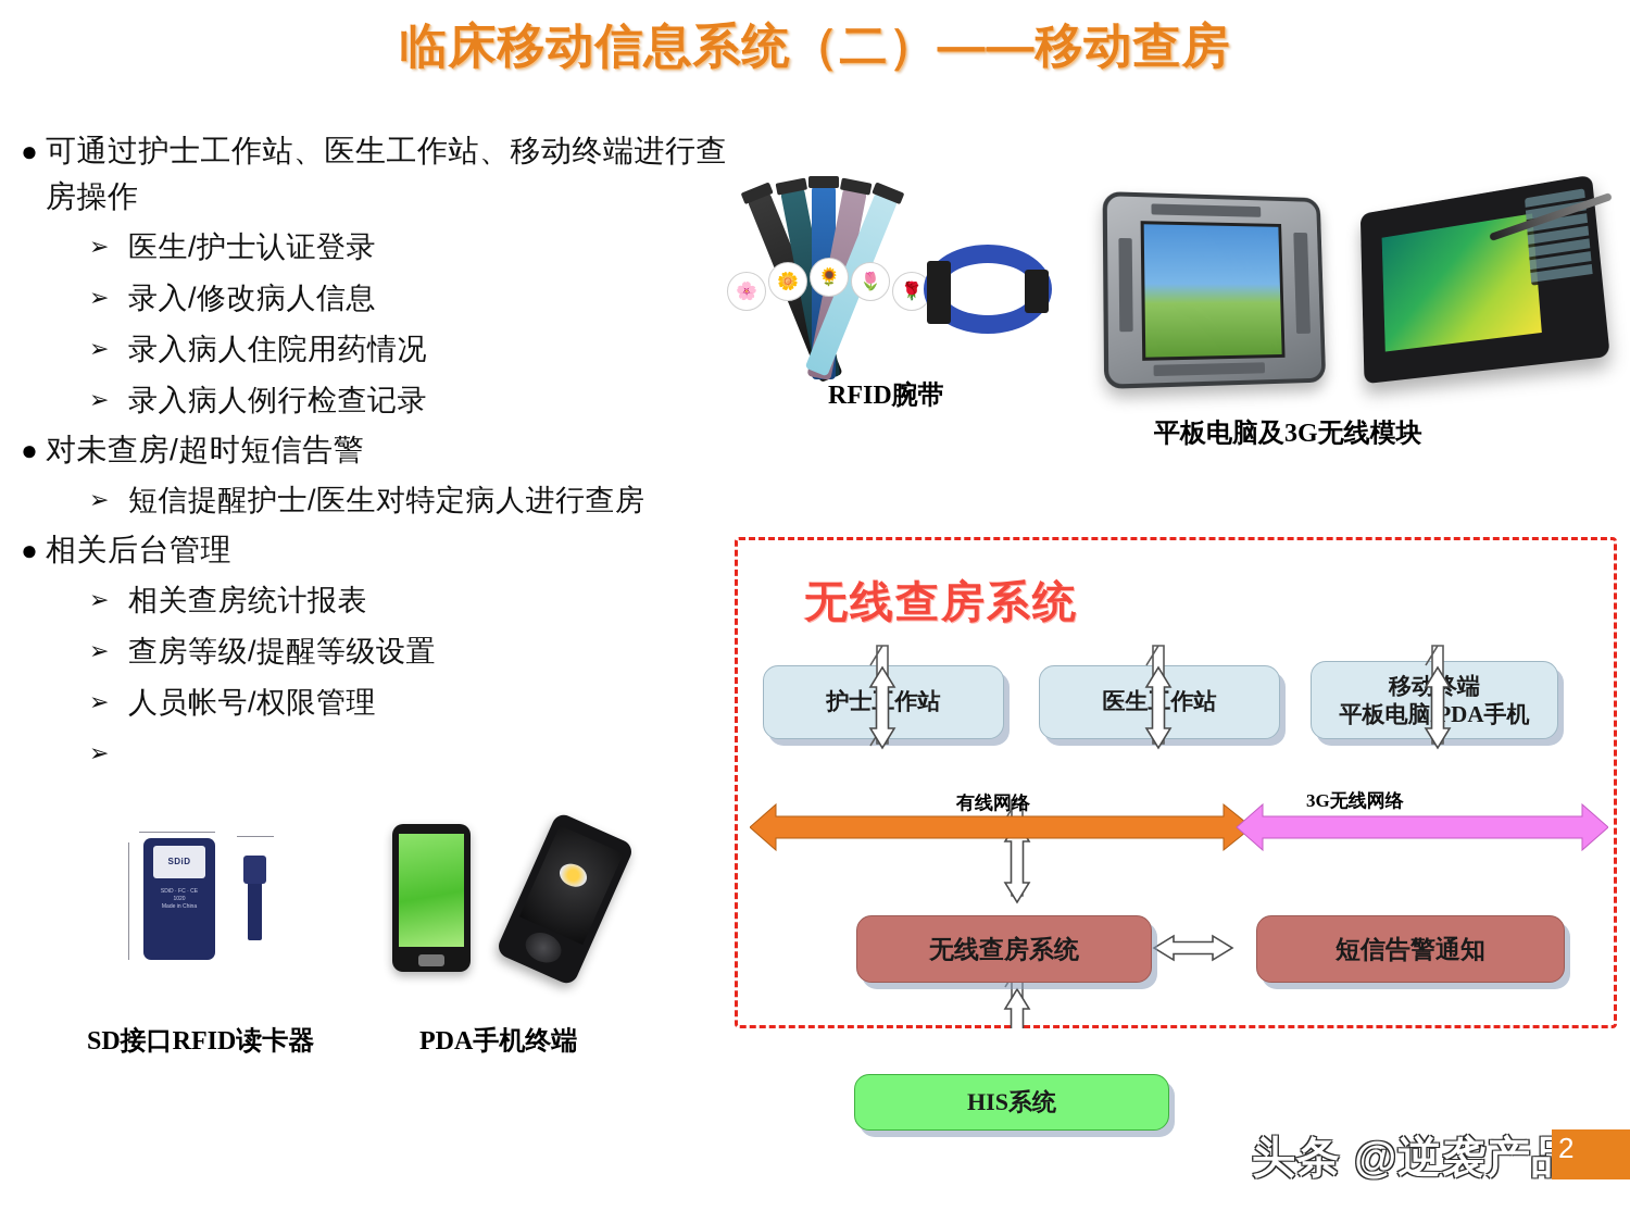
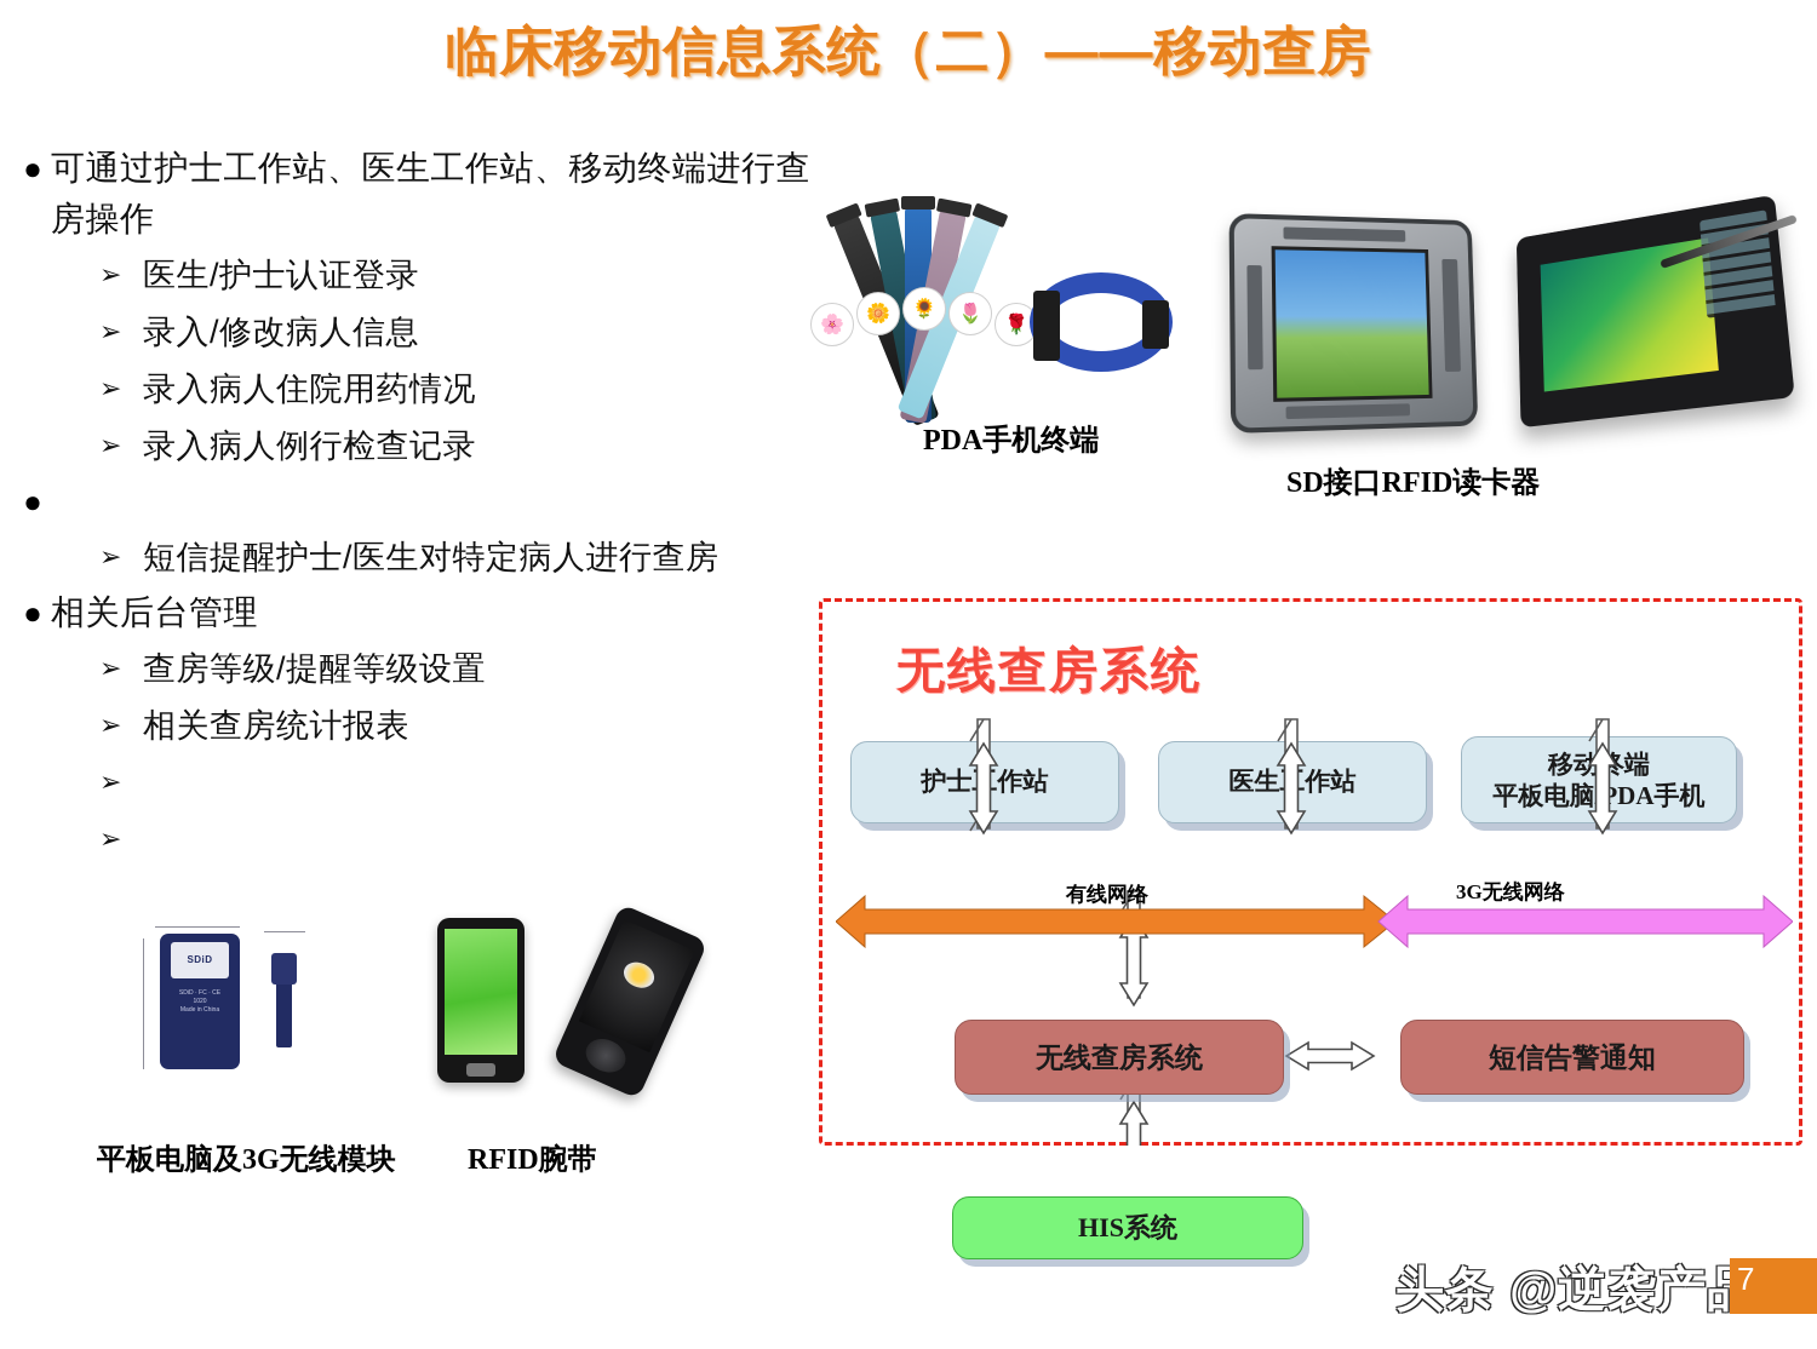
  临床移动信息系统（二）——移动查房
  ●
  可通过护士工作站、医生工作站、移动终端进行查房操作
  ➢
  医生/护士认证登录
  ➢
  录入/修改病人信息
  ➢
  录入病人住院用药情况
  ➢
  录入病人例行检查记录
  ●
- 对未查房/超时短信告警
  ➢
  短信提醒护士/医生对特定病人进行查房
  ●
  相关后台管理
  ➢
- 相关查房统计报表
+ 查房等级/提醒等级设置
  ➢
- 查房等级/提醒等级设置
+ 相关查房统计报表
  ➢
- 人员帐号/权限管理
  ➢
  🌸
  🌼
  🌻
  🌷
  🌹
- RFID腕带
+ PDA手机终端
- 平板电脑及3G无线模块
+ SD接口RFID读卡器
  SDiD
- SD接口RFID读卡器
+ 平板电脑及3G无线模块
- PDA手机终端
+ RFID腕带
  无线查房系统
  护士作站
  医生作站
  移动端
  平板电脑DA手机
  有线网络
  3G无线网络
  无线查房系统
  短信告警通知
  HIS系统
  头条 @逆袭产
- 2
+ 7
